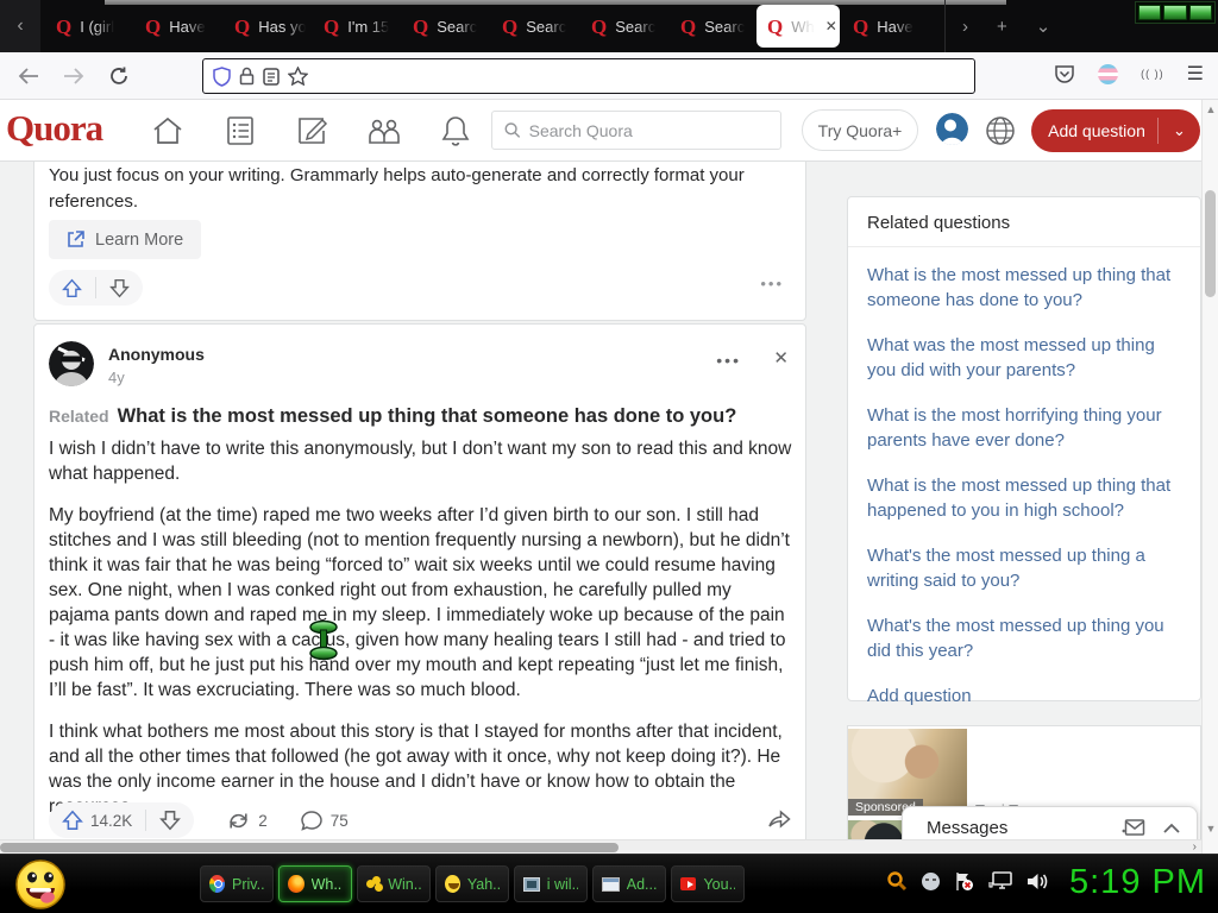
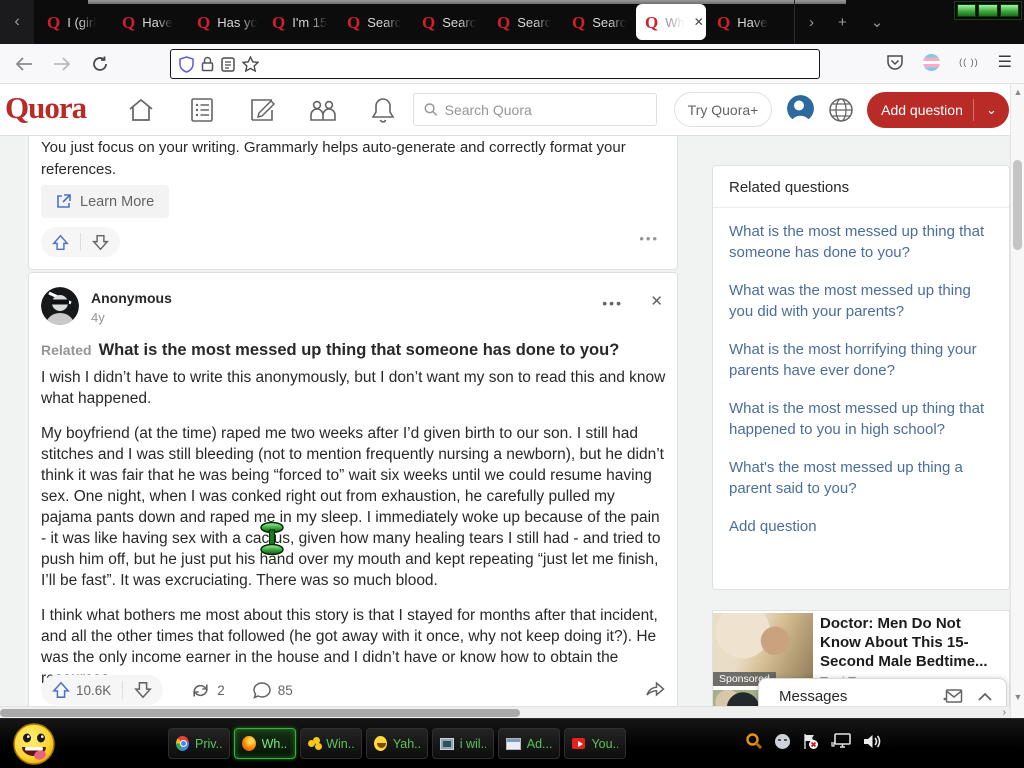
  ‹
  Q
  I (girl
  Q
  Have
  Q
  Has yo
  Q
  I'm 15
  Q
  Searc
  Q
  Searc
  Q
  Searc
  Q
  Searc
  Q
  Wh
  ✕
  Q
  Have
  ›
  +
  ⌄
  (( ))
  ☰
  Quora
  Search Quora
  Try Quora+
  Add question
  ⌄
  You just focus on your writing. Grammarly helps auto-generate and correctly format your references.
  Learn More
  •••
  Anonymous
  4y
  •••
  ✕
  Related What is the most messed up thing that someone has done to you?
  I wish I didn’t have to write this anonymously, but I don’t want my son to read this and know what happened.
  My boyfriend (at the time) raped me two weeks after I’d given birth to our son. I still had stitches and I was still bleeding (not to mention frequently nursing a newborn), but he didn’t think it was fair that he was being “forced to” wait six weeks until we could resume having sex. One night, when I was conked right out from exhaustion, he carefully pulled my pajama pants down and raped me in my sleep. I immediately woke up because of the pain - it was like having sex with a cacus, given how many healing tears I still had - and tried to push him off, but he just put his hand over my mouth and kept repeating “just let me finish, I’ll be fast”. It was excruciating. There was so much blood.
  I think what bothers me most about this story is that I stayed for months after that incident, and all the other times that followed (he got away with it once, why not keep doing it?). He was the only income earner in the house and I didn’t have or know how to obtain the r
- 14.2K
+ 10.6K
  2
- 75
+ 85
  Related questions
  What is the most messed up thing that someone has done to you?
  What was the most messed up thing you did with your parents?
  What is the most horrifying thing your parents have ever done?
  What is the most messed up thing that happened to you in high school?
- What's the most messed up thing a writing said to you?
+ What's the most messed up thing a parent said to you?
- What's the most messed up thing you did this year?
  Add question
  Sponsor
+ Doctor: Men Do Not Know About This 15-Second Male Bedtime...
  Messages
  ›
  ▲
  ▼
  Priv..
  Wh..
  Win..
  Yah..
  i wil..
  Ad...
  You..
- 5:19 PM
